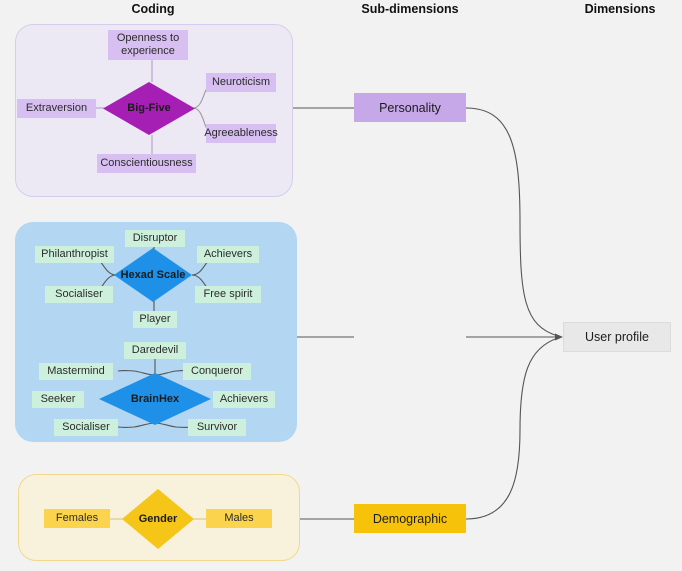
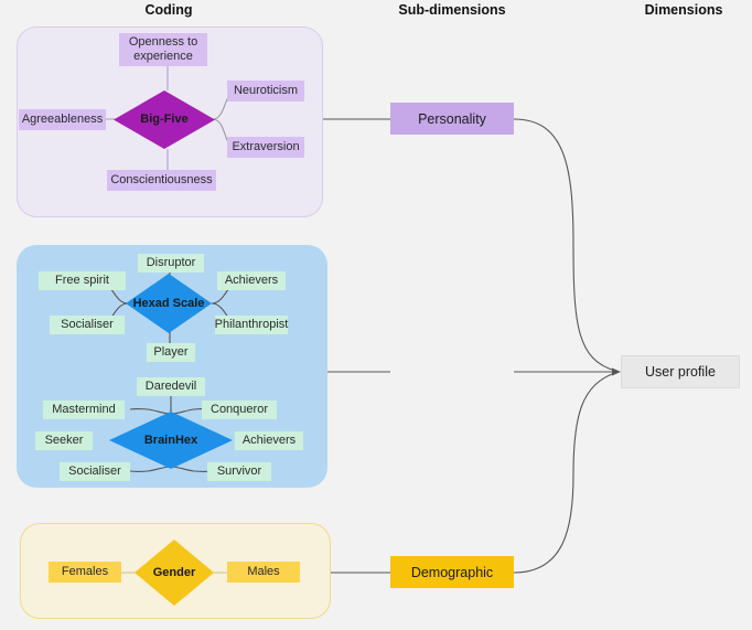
  Coding
  Sub-dimensions
  Dimensions
  Openness to
  experience
- Extraversion
+ Agreeableness
  Neuroticism
- Agreeableness
+ Extraversion
  Conscientiousness
  Big-Five
  Disruptor
- Philanthropist
+ Free spirit
  Socialiser
  Achievers
- Free spirit
+ Philanthropist
  Player
  Hexad Scale
  Daredevil
  Mastermind
  Conqueror
  Seeker
  Achievers
  Socialiser
  Survivor
  BrainHex
  Females
  Males
  Gender
  Personality
  Demographic
  User profile
